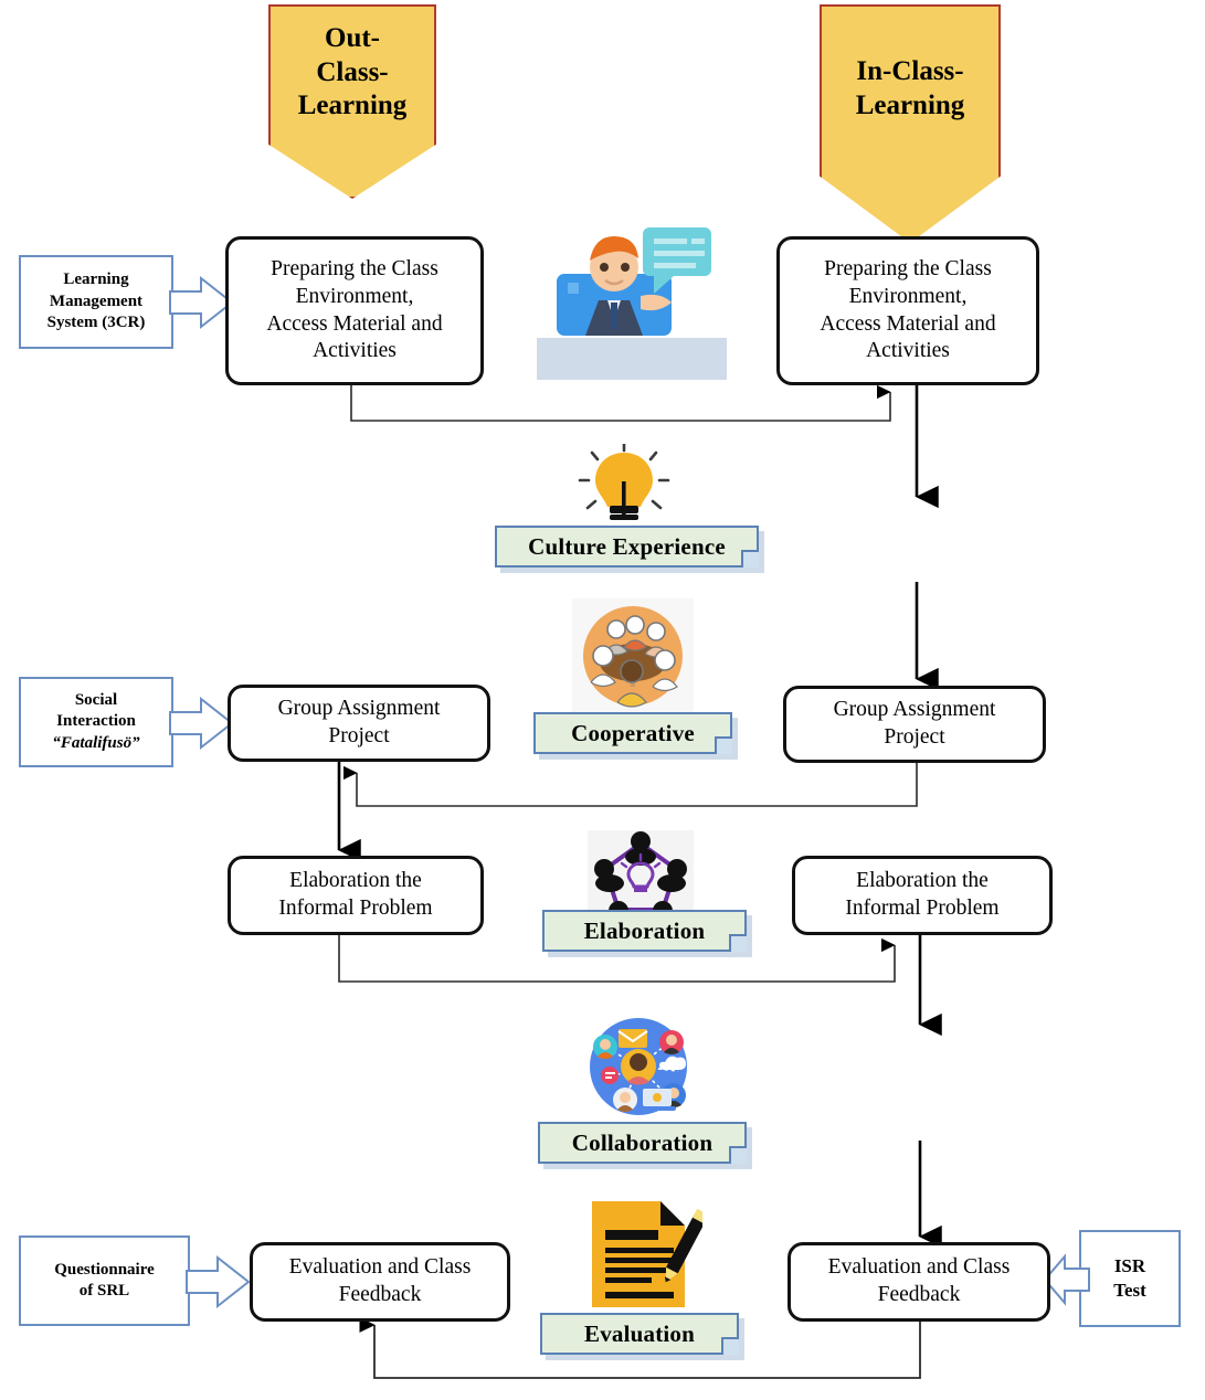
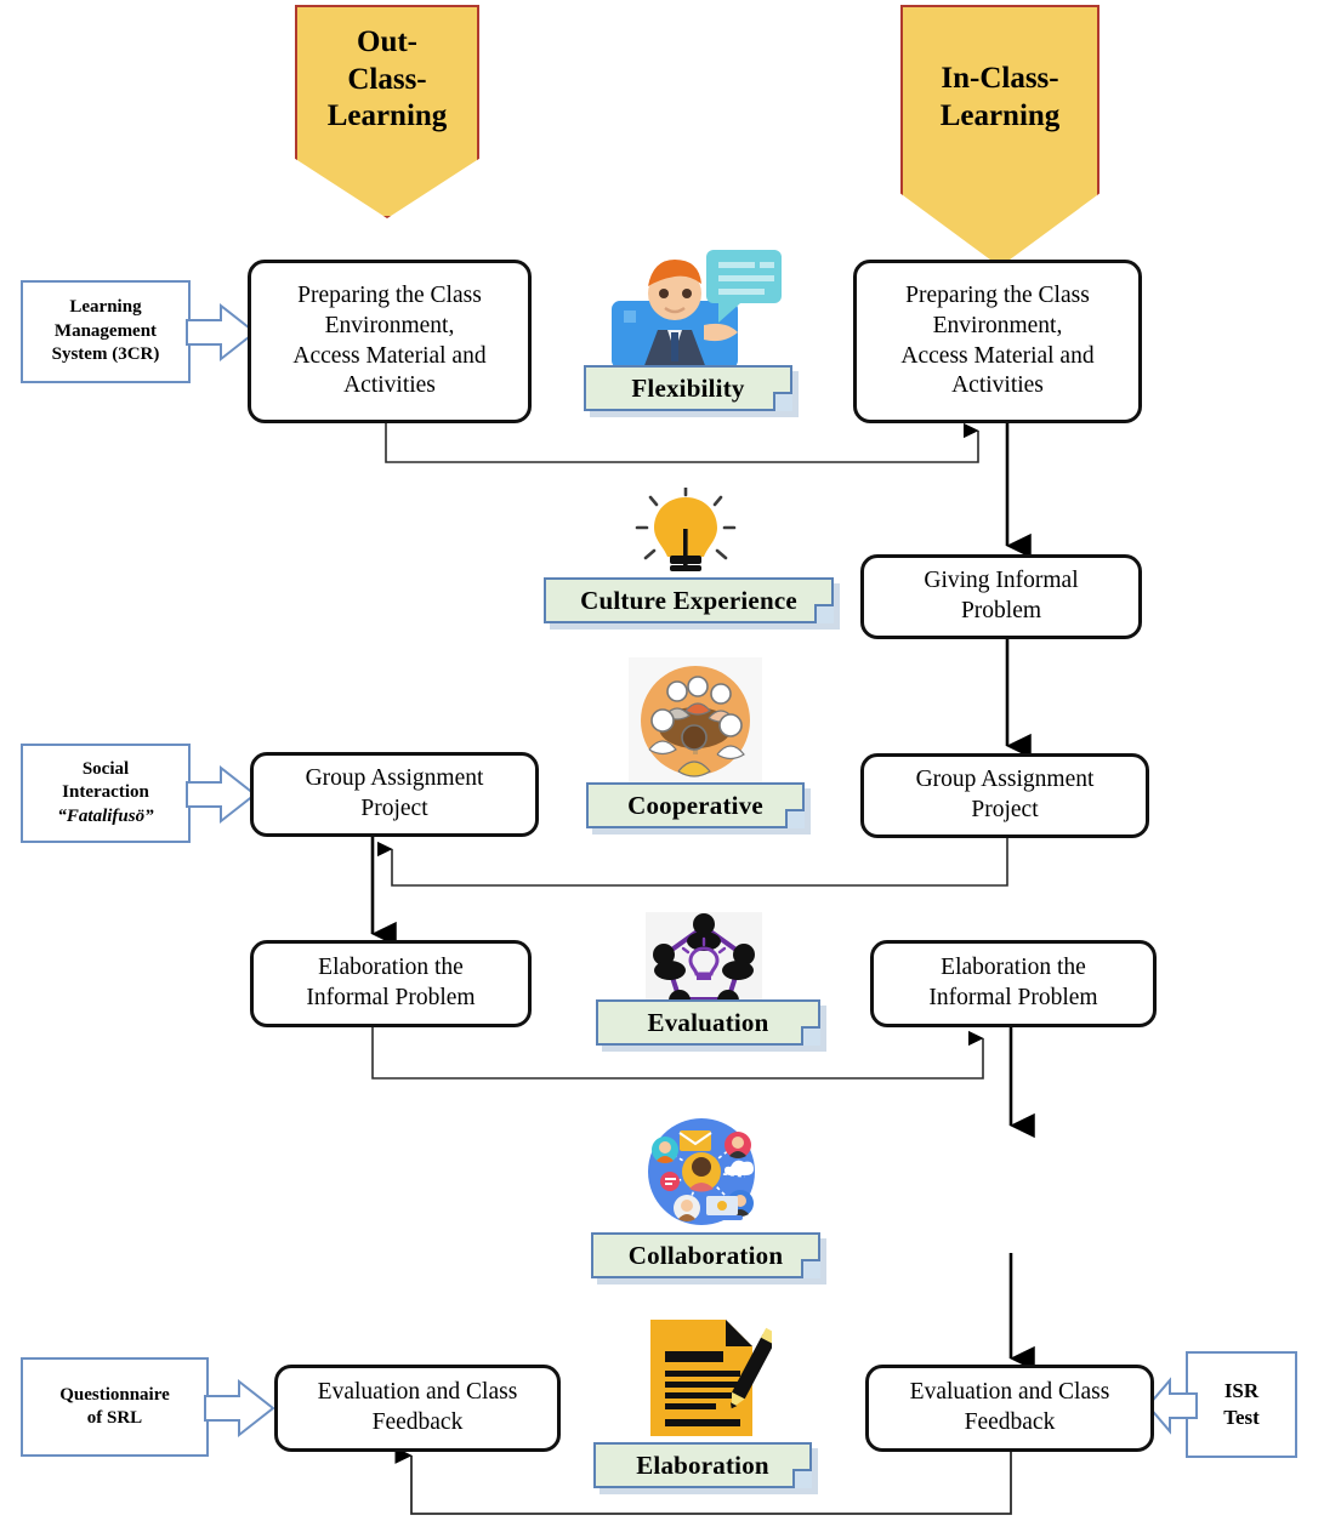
  Out-
  Class-
  Learning
  In-Class-
  Learning
  Learning
  Management
  System (3CR)
  Social
  Interaction
  “Fatalifusö”
  Questionnaire
  of SRL
  ISR
  Test
  Preparing the Class
  Environment,
  Access Material and
  Activities
  Group Assignment
  Project
  Elaboration the
  Informal Problem
  Evaluation and Class
  Feedback
  Preparing the Class
  Environment,
  Access Material and
  Activities
+ Giving Informal
+ Problem
  Group Assignment
  Project
  Elaboration the
  Informal Problem
  Evaluation and Class
  Feedback
+ Flexibility
  Culture Experience
  Cooperative
- Elaboration
+ Evaluation
  Collaboration
- Evaluation
+ Elaboration
